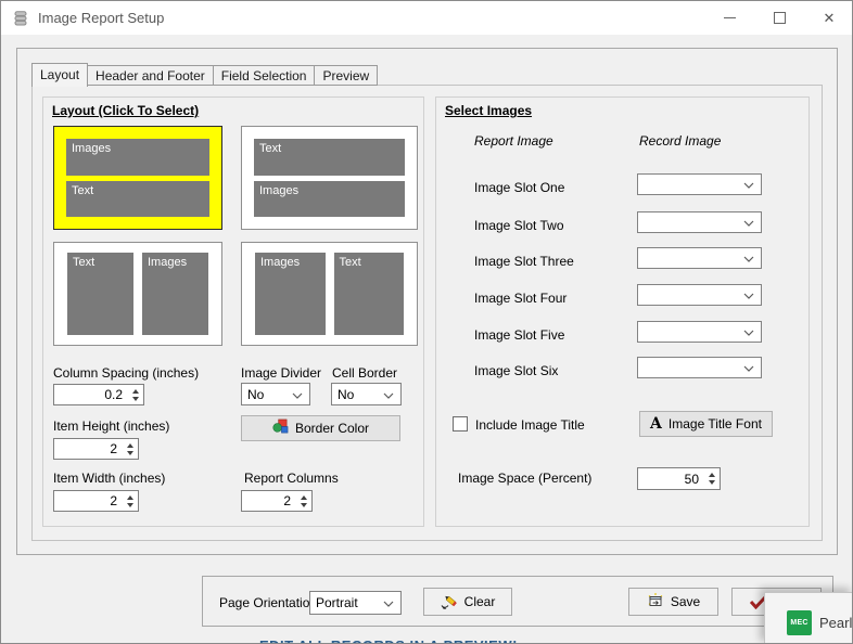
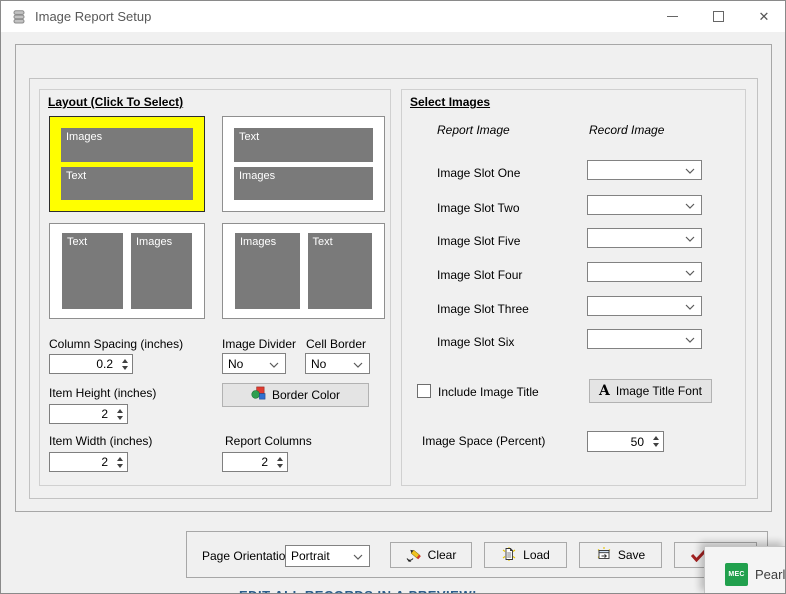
  Image Report Setup
  ✕
- Layout
- Header and Footer
- Field Selection
- Preview
  Layout (Click To Select)
  Images
  Text
  Text
  Images
  Text
  Images
  Images
  Text
  Column Spacing (inches)
  0.2
  Image Divider
  No
  Cell Border
  No
  Item Height (inches)
  2
  Border Color
  Item Width (inches)
  2
  Report Columns
  2
  Select Images
  Report Image
  Record Image
  Image Slot One
  Image Slot Two
- Image Slot Three
+ Image Slot Five
  Image Slot Four
- Image Slot Five
+ Image Slot Three
  Image Slot Six
  Include Image Title
  A
  Image Title Font
  Image Space (Percent)
  50
  Page Orientatio
  Portrait
  Clear
+ Load
  Save
